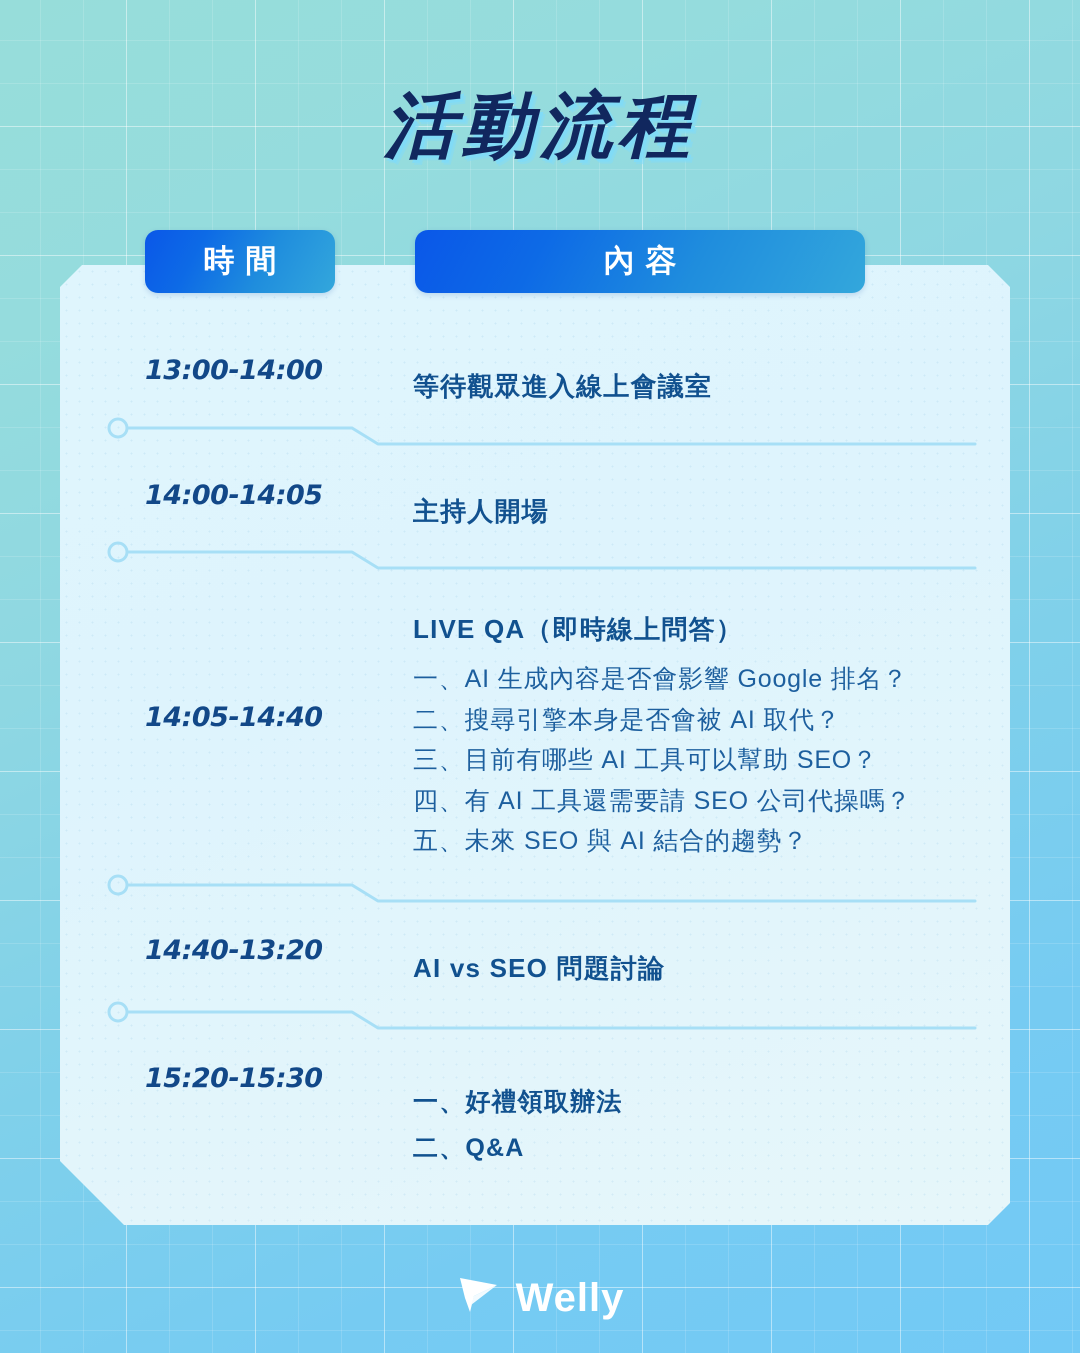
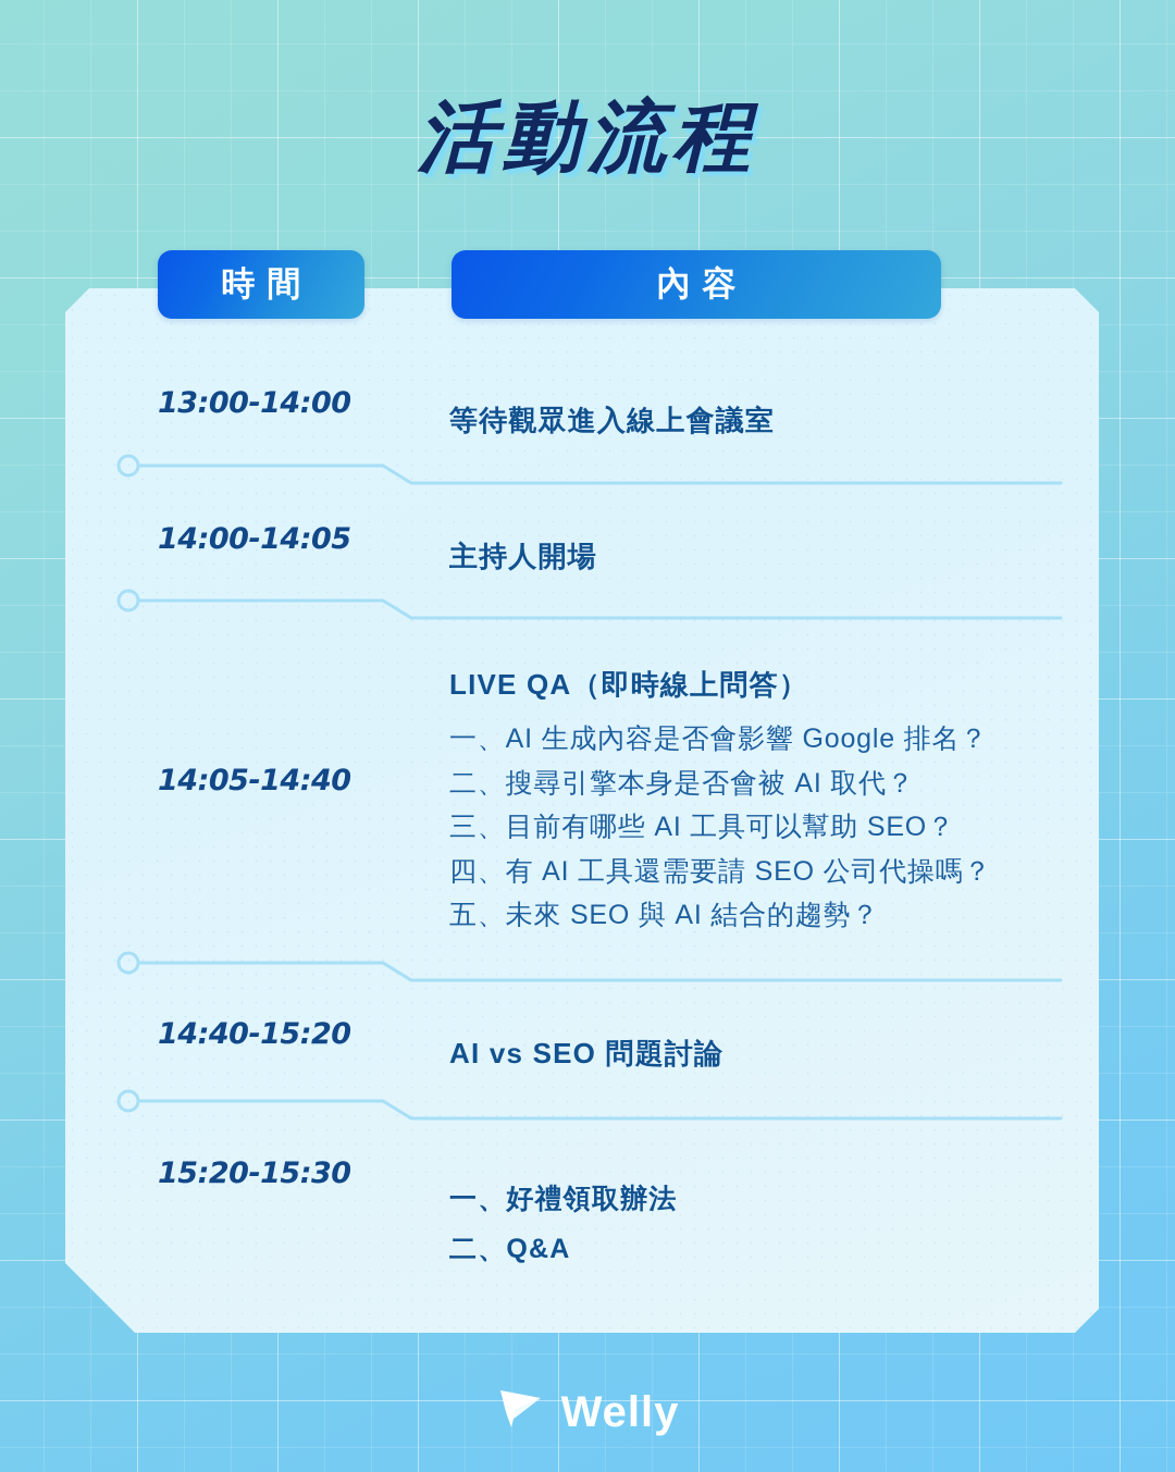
  活動流程
  時間
  內容
  13:00-14:00
  等待觀眾進入線上會議室
  14:00-14:05
  主持人開場
  14:05-14:40
  LIVE QA（即時線上問答）
  一、AI 生成內容是否會影響 Google 排名？
  二、搜尋引擎本身是否會被 AI 取代？
  三、目前有哪些 AI 工具可以幫助 SEO？
  四、有 AI 工具還需要請 SEO 公司代操嗎？
  五、未來 SEO 與 AI 結合的趨勢？
- 14:40-13:20
+ 14:40-15:20
  AI vs SEO 問題討論
  15:20-15:30
  一、好禮領取辦法
  二、Q&A
  Welly
